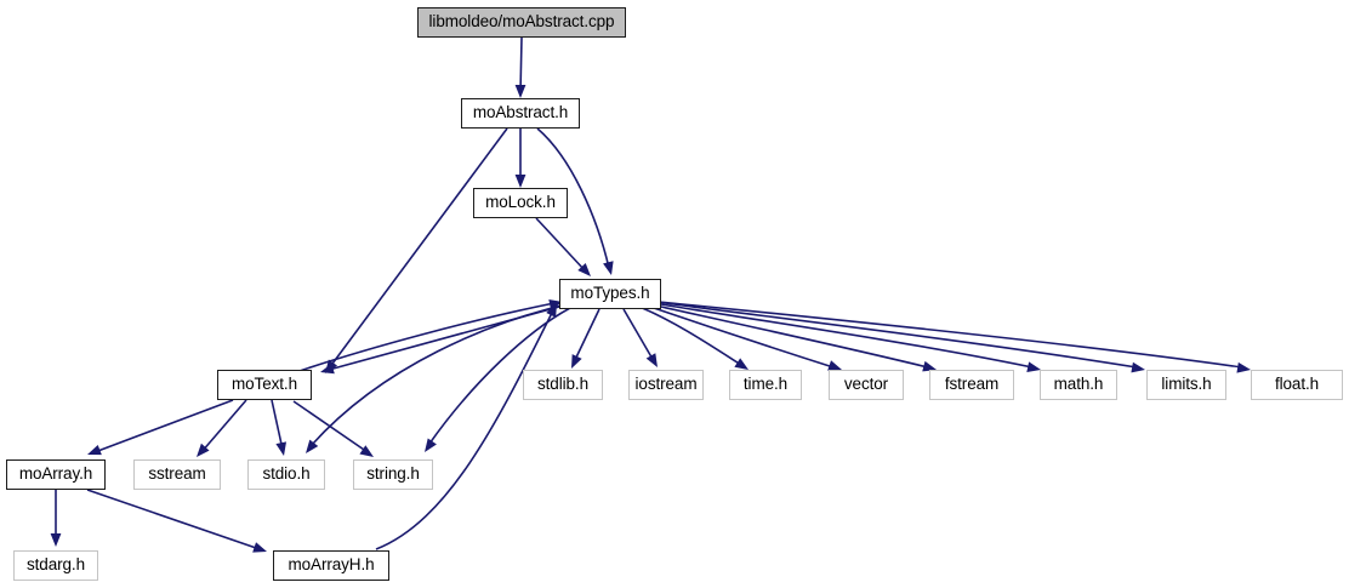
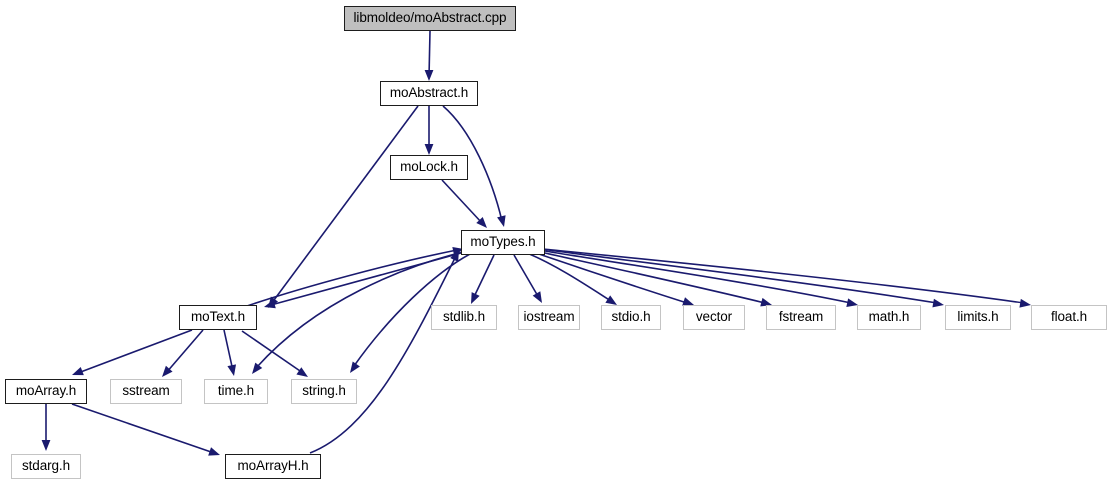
  libmoldeo/moAbstract.cpp
  moAbstract.h
  moLock.h
  moTypes.h
  moText.h
  stdlib.h
  iostream
- time.h
+ stdio.h
  vector
  fstream
  math.h
  limits.h
  float.h
  moArray.h
  sstream
- stdio.h
+ time.h
  string.h
  stdarg.h
  moArrayH.h
